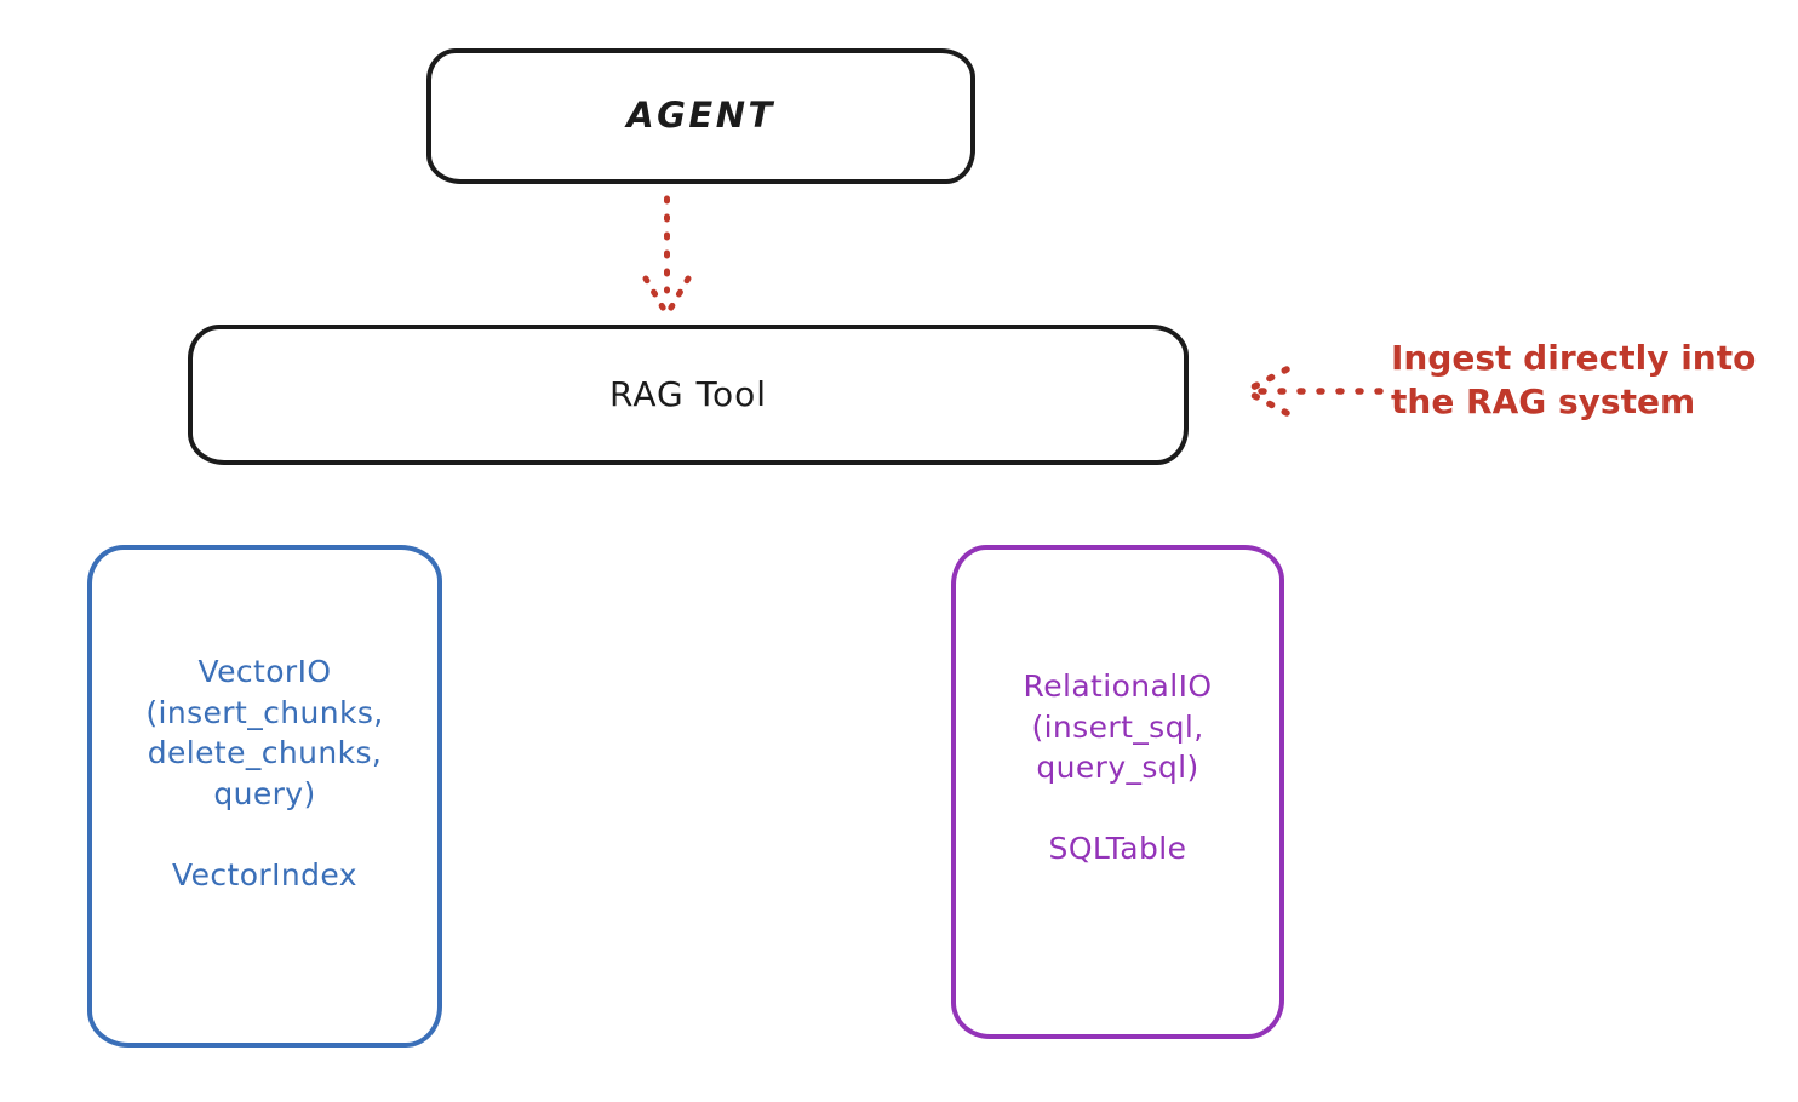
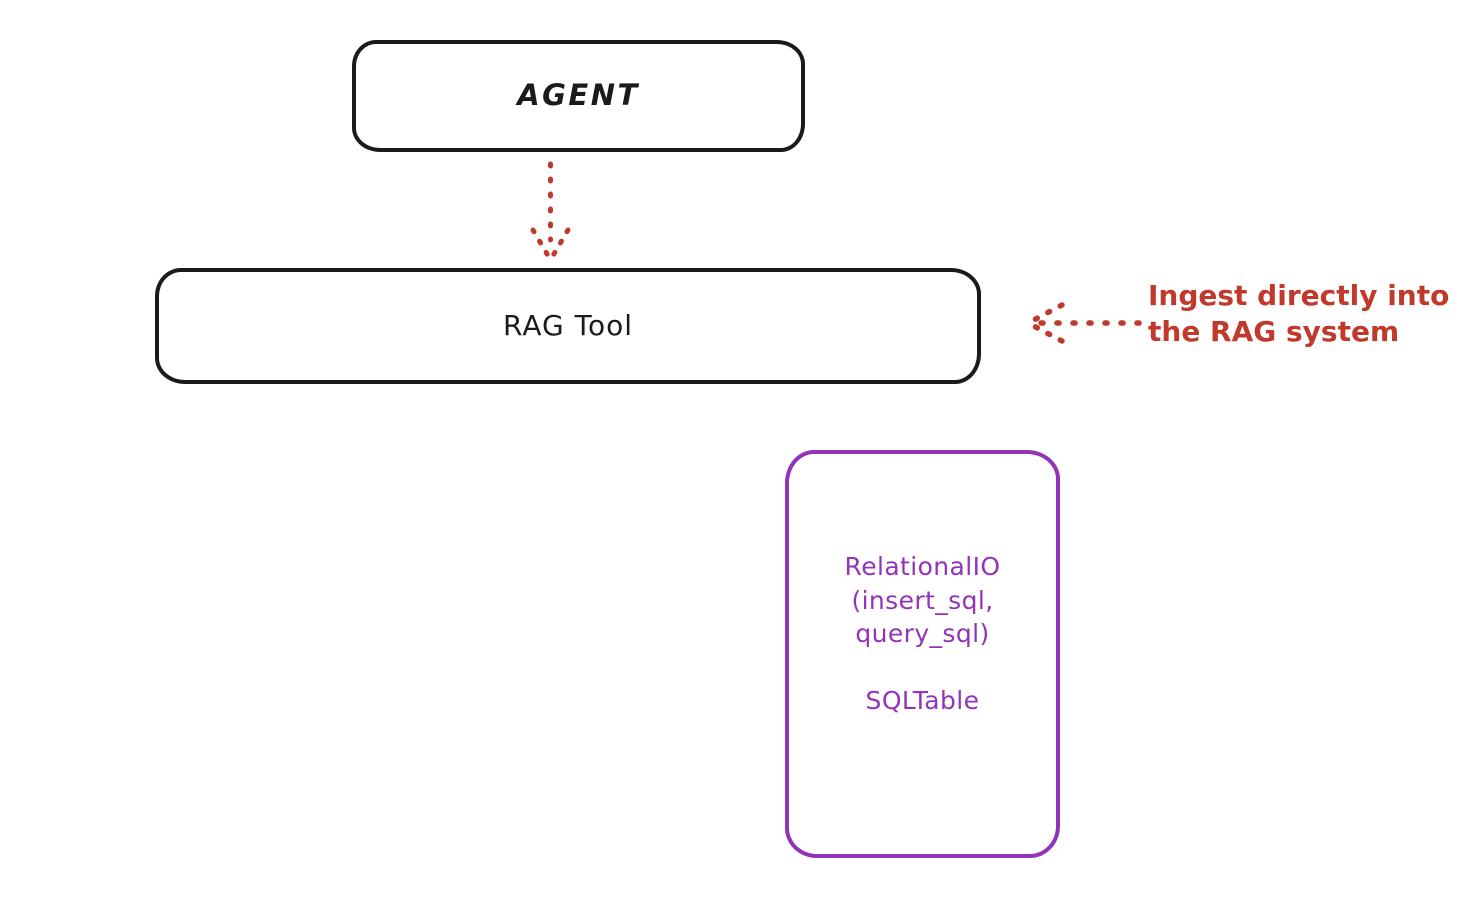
  AGENT
  RAG Tool
  Ingest directly into
  the RAG system
- VectorIO
- (insert_chunks,
- delete_chunks,
- query)
- VectorIndex
  RelationalIO
  (insert_sql,
  query_sql)
  SQLTable
